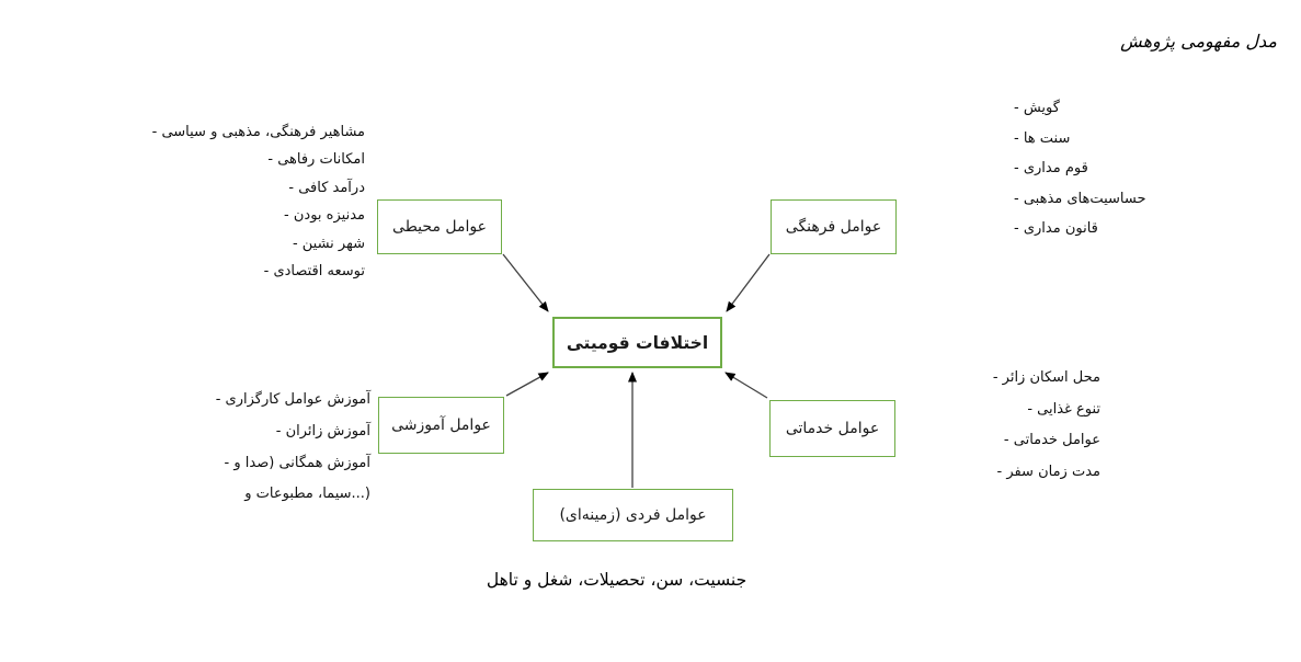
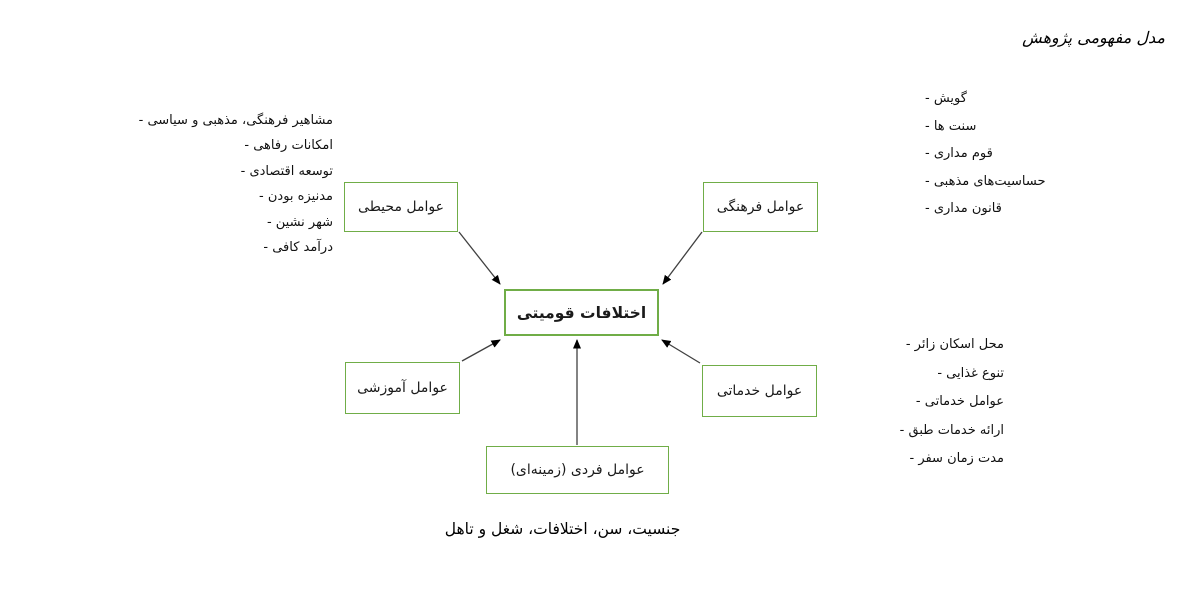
  مدل مفهومی پژوهش
  عوامل محیطی
  عوامل فرهنگی
  اختلافات قومیتی
  عوامل آموزشی
  عوامل خدماتی
  عوامل فردی (زمینه‌ای)
  - مشاهیر فرهنگی، مذهبی و سیاسی
  - امکانات رفاهی
- - درآمد کافی
+ - توسعه اقتصادی
  - مدنیزه بودن
  - شهر نشین
- - توسعه اقتصادی
+ - درآمد کافی
  - گویش
  - سنت ها
  - قوم مداری
  - حساسیت‌های مذهبی
  - قانون مداری
- - آموزش عوامل کارگزاری
- - آموزش زائران
- - آموزش همگانی (صدا و
- سیما، مطبوعات و...)
  - محل اسکان زائر
  - تنوع غذایی
  - عوامل خدماتی
+ - ارائه خدمات طبق
  - مدت زمان سفر
- جنسیت، سن، تحصیلات، شغل و تاهل
+ جنسیت، سن، اختلافات، شغل و تاهل
